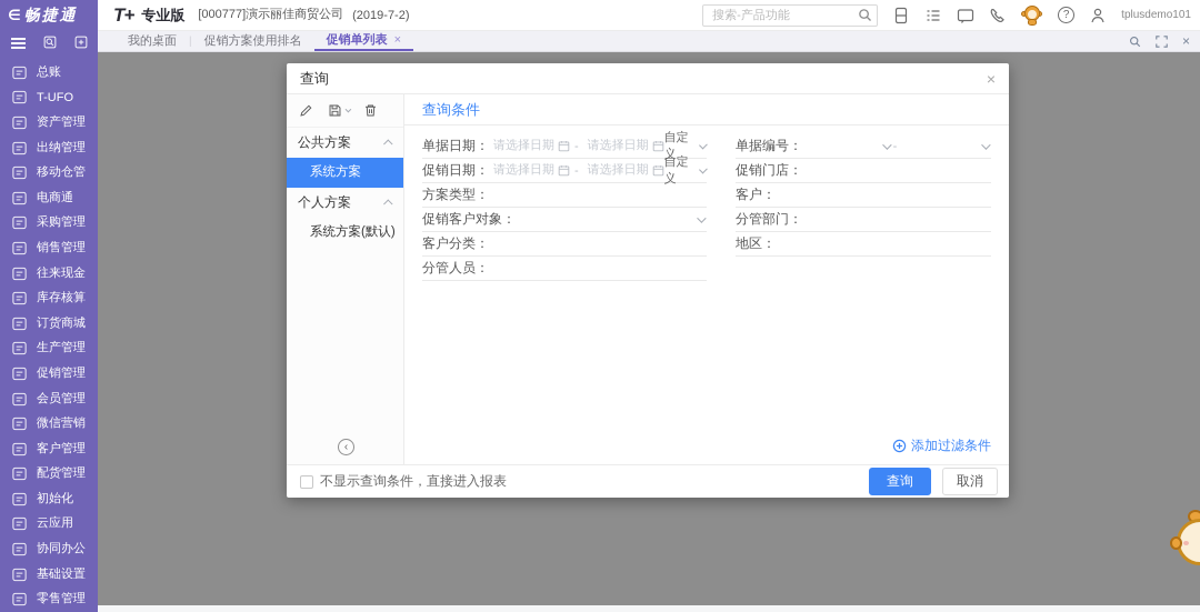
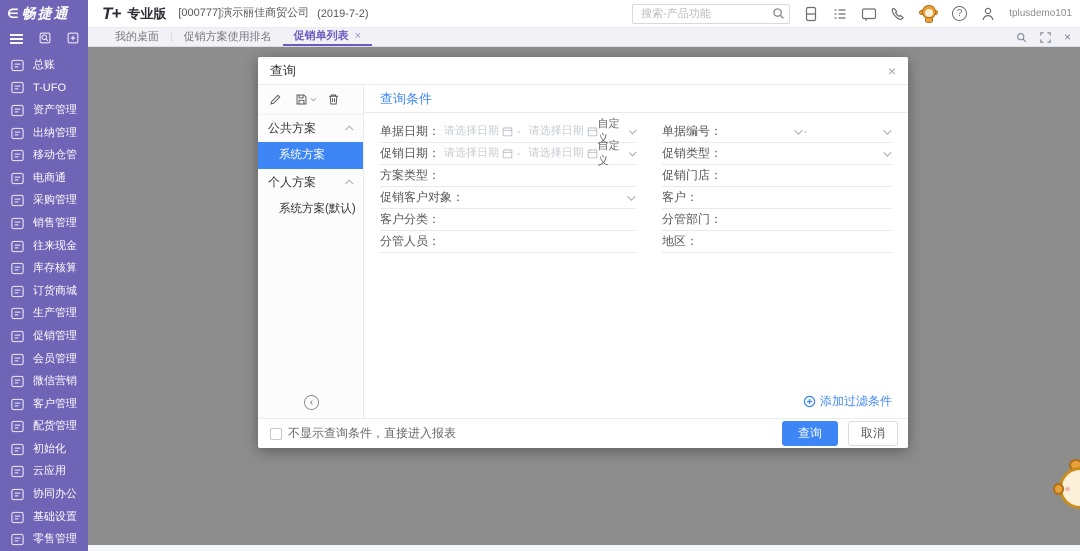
  ∈
  畅捷通
  总账
  T-UFO
  资产管理
  出纳管理
  移动仓管
  电商通
  采购管理
  销售管理
  往来现金
  库存核算
  订货商城
  生产管理
  促销管理
  会员管理
  微信营销
  客户管理
  配货管理
  初始化
  云应用
  协同办公
  基础设置
  零售管理
  T+
  专业版
  [000777]演示丽佳商贸公司
  (2019-7-2)
  搜索-产品功能
  ?
  tplusdemo101
  我的桌面
  促销方案使用排名
  促销单列表
  ×
  ×
  查询
  ×
  公共方案
  系统方案
  个人方案
  系统方案(默认)
  ‹
  查询条件
  单据日期：
  请选择日期
  -
  请选择日期
  自定义
  促销日期：
  请选择日期
  -
  请选择日期
  自定义
  方案类型：
  促销客户对象：
  客户分类：
  分管人员：
  单据编号：
  -
+ 促销类型：
  促销门店：
  客户：
  分管部门：
  地区：
  添加过滤条件
  不显示查询条件，直接进入报表
  查询
  取消
